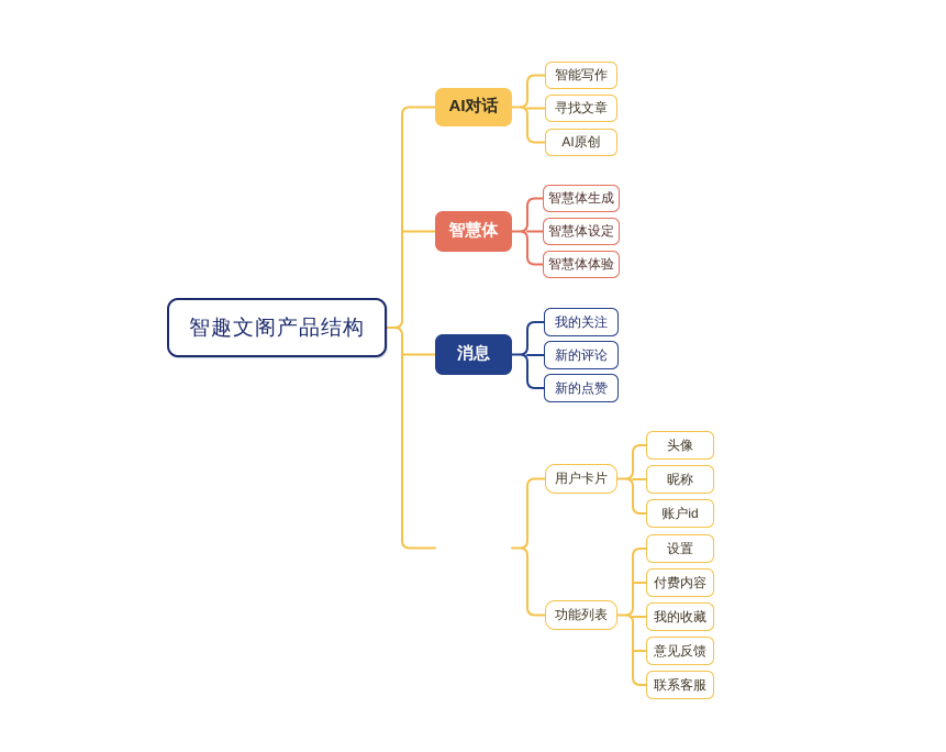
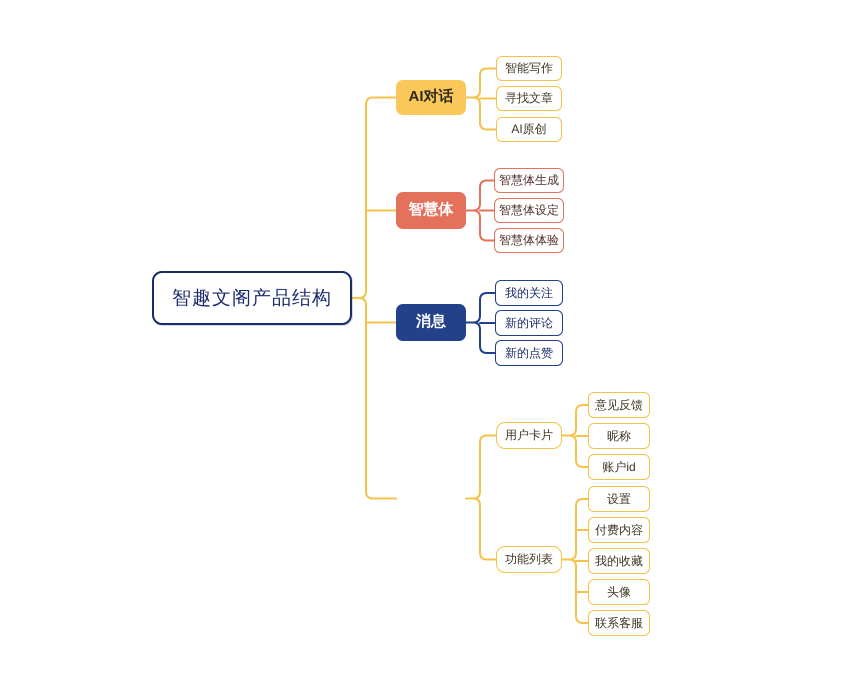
  智趣文阁产品结构
  AI对话
  智能写作
  寻找文章
  AI原创
  智慧体
  智慧体生成
  智慧体设定
  智慧体体验
  消息
  我的关注
  新的评论
  新的点赞
  用户卡片
- 头像
+ 意见反馈
  昵称
  账户id
  功能列表
  设置
  付费内容
  我的收藏
- 意见反馈
+ 头像
  联系客服
